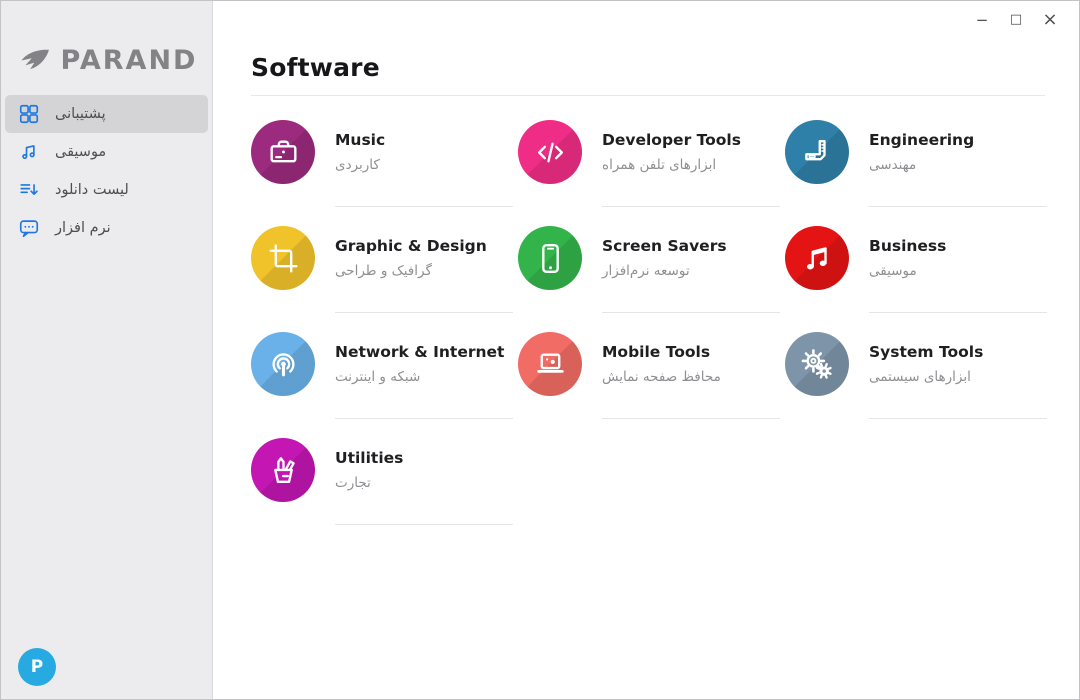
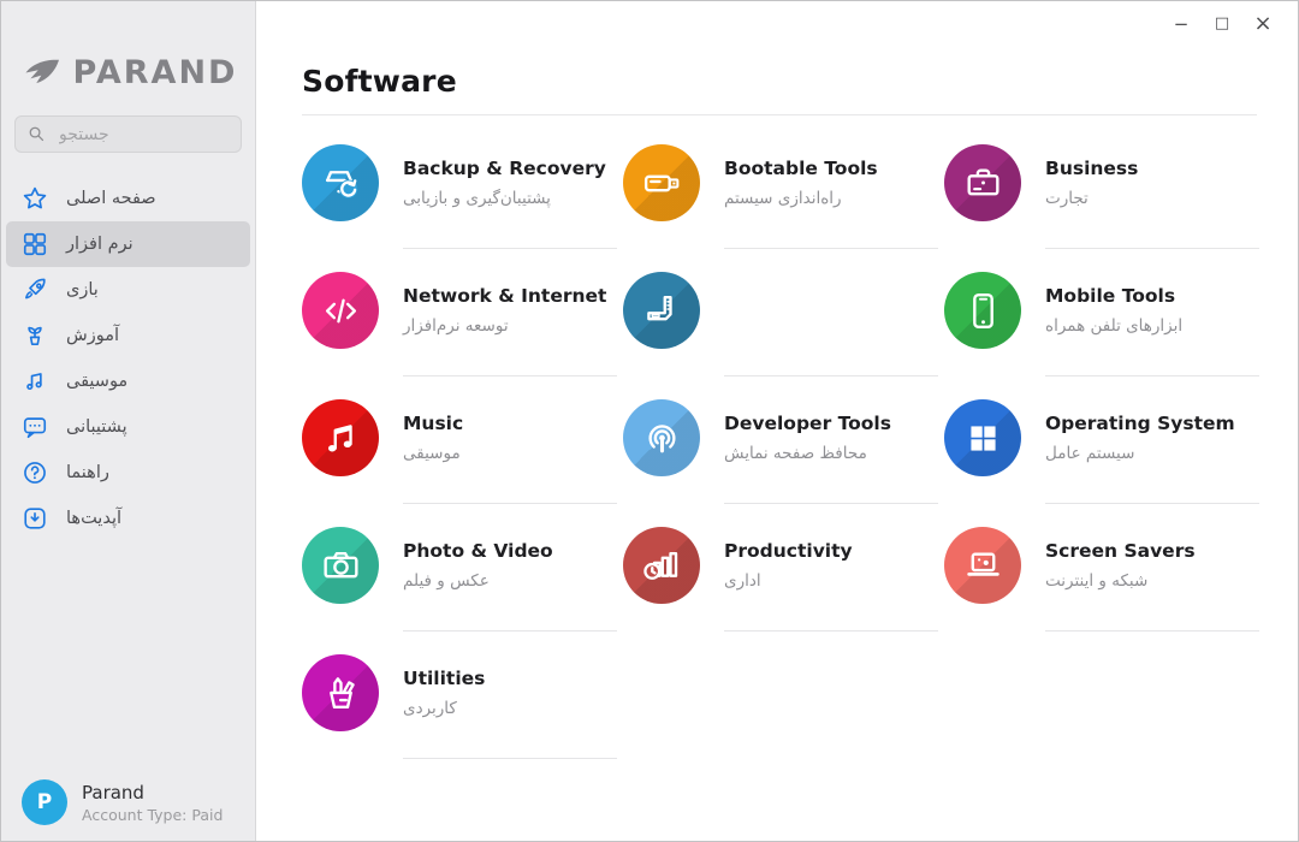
  PARAND
+ جستجو
+ صفحه اصلی
- پشتیبانی
+ نرم افزار
+ بازی
+ آموزش
  موسیقی
- لیست دانلود
- نرم افزار
+ پشتیبانی
+ راهنما
+ آپدیت‌ها
  P
+ Parand
+ Account Type: Paid
  −
  □
  ×
  Software
+ Backup & Recovery
+ پشتیبان‌گیری و بازیابی
+ Bootable Tools
+ راه‌اندازی سیستم
- Music
+ Business
- کاربردی
+ تجارت
- Developer Tools
+ Network & Internet
- ابزارهای تلفن همراه
+ توسعه نرم‌افزار
- Engineering
- مهندسی
- Graphic & Design
- گرافیک و طراحی
- Screen Savers
+ Mobile Tools
- توسعه نرم‌افزار
+ ابزارهای تلفن همراه
- Business
+ Music
  موسیقی
- Network & Internet
+ Developer Tools
- شبکه و اینترنت
+ محافظ صفحه نمایش
+ Operating System
+ سیستم عامل
+ Photo & Video
+ عکس و فیلم
+ Productivity
+ اداری
- Mobile Tools
+ Screen Savers
- محافظ صفحه نمایش
+ شبکه و اینترنت
- System Tools
- ابزارهای سیستمی
  Utilities
- تجارت
+ کاربردی
